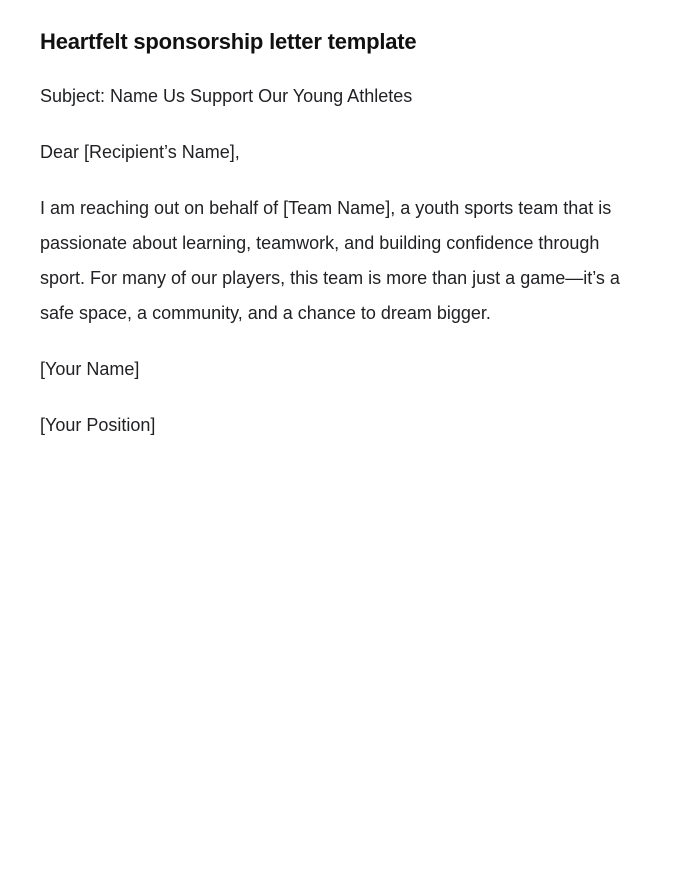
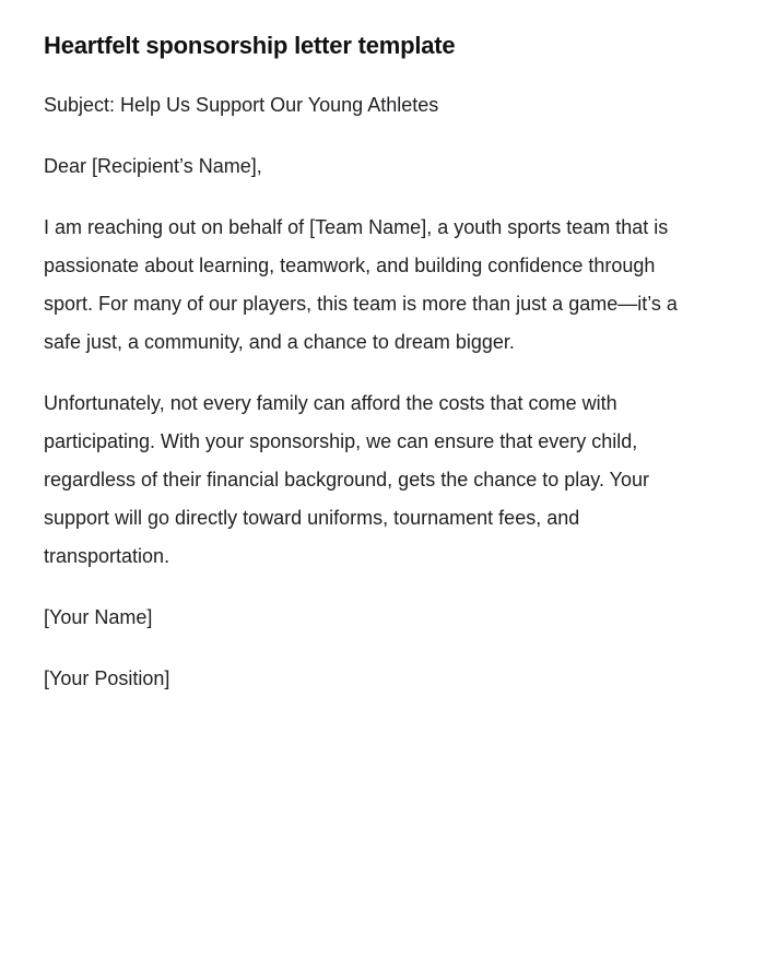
  Heartfelt sponsorship letter template
- Subject: Name Us Support Our Young Athletes
+ Subject: Help Us Support Our Young Athletes
  Dear [Recipient’s Name],
- I am reaching out on behalf of [Team Name], a youth sports team that is passionate about learning, teamwork, and building confidence through sport. For many of our players, this team is more than just a game—it’s a safe space, a community, and a chance to dream bigger.
+ I am reaching out on behalf of [Team Name], a youth sports team that is passionate about learning, teamwork, and building confidence through sport. For many of our players, this team is more than just a game—it’s a safe just, a community, and a chance to dream bigger.
+ Unfortunately, not every family can afford the costs that come with participating. With your sponsorship, we can ensure that every child, regardless of their financial background, gets the chance to play. Your support will go directly toward uniforms, tournament fees, and transportation.
  [Your Name]
  [Your Position]
